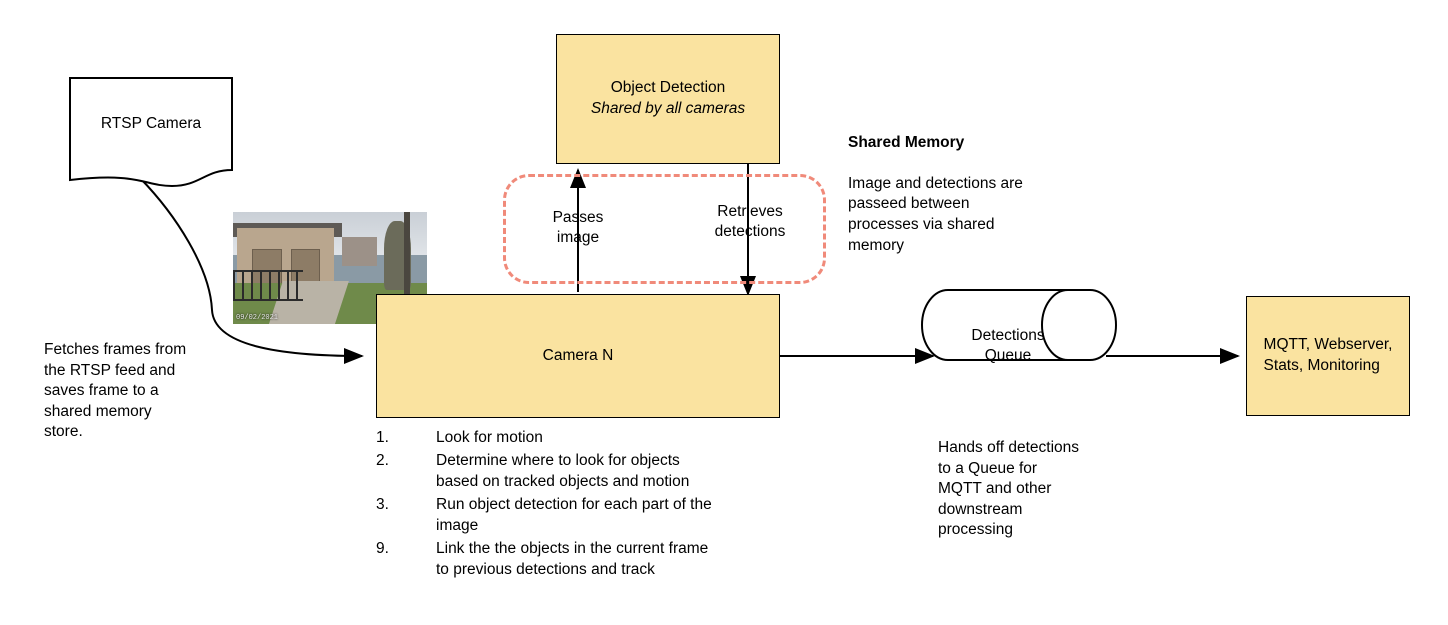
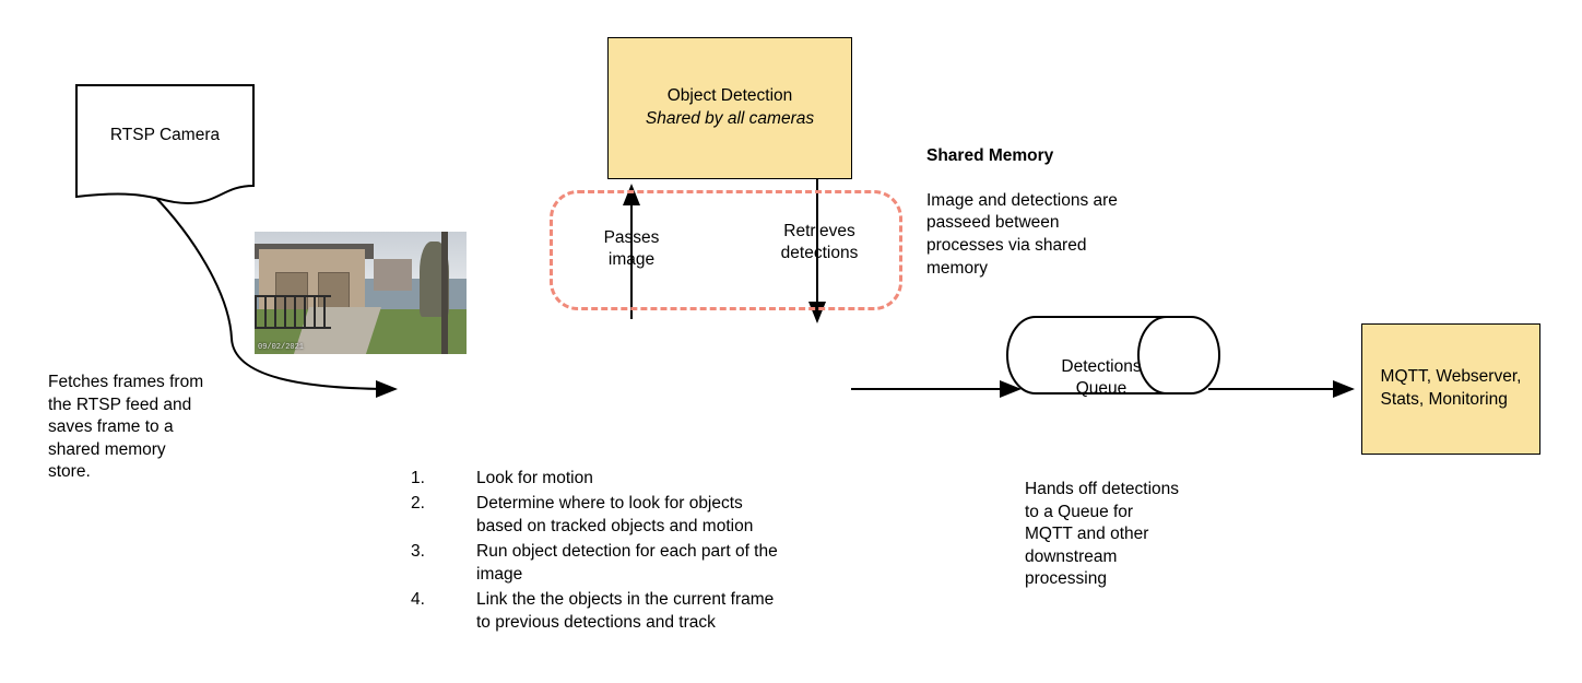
  RTSP Camera
  09/02/2021
  Object Detection
  Shared by all cameras
  Passes
  image
  Retrieves
  detections
  Shared Memory
  Image and detections are
  passeed between
  processes via shared
  memory
- Camera N
  1.
  Look for motion
  2.
  Determine where to look for objects
  based on tracked objects and motion
  3.
  Run object detection for each part of the
  image
- 9.
+ 4.
  Link the the objects in the current frame
  to previous detections and track
  Fetches frames from
  the RTSP feed and
  saves frame to a
  shared memory
  store.
  Detections
  Queue
  Hands off detections
  to a Queue for
  MQTT and other
  downstream
  processing
  MQTT, Webserver,
  Stats, Monitoring
